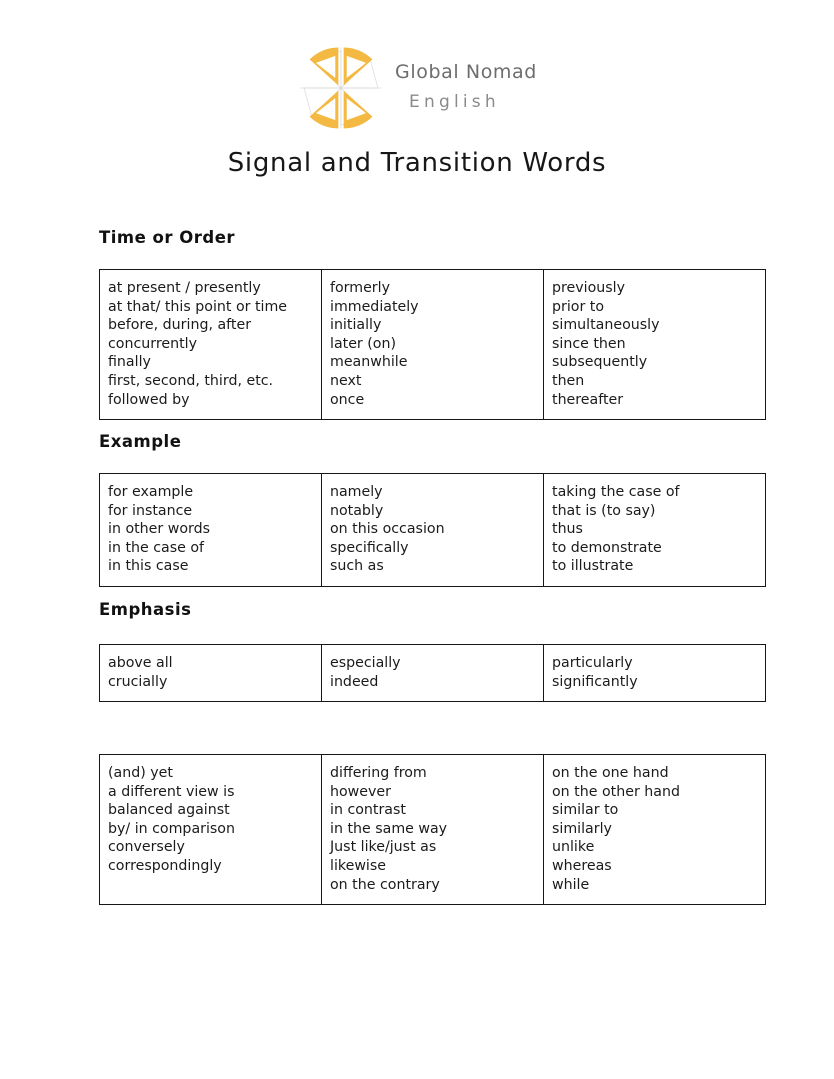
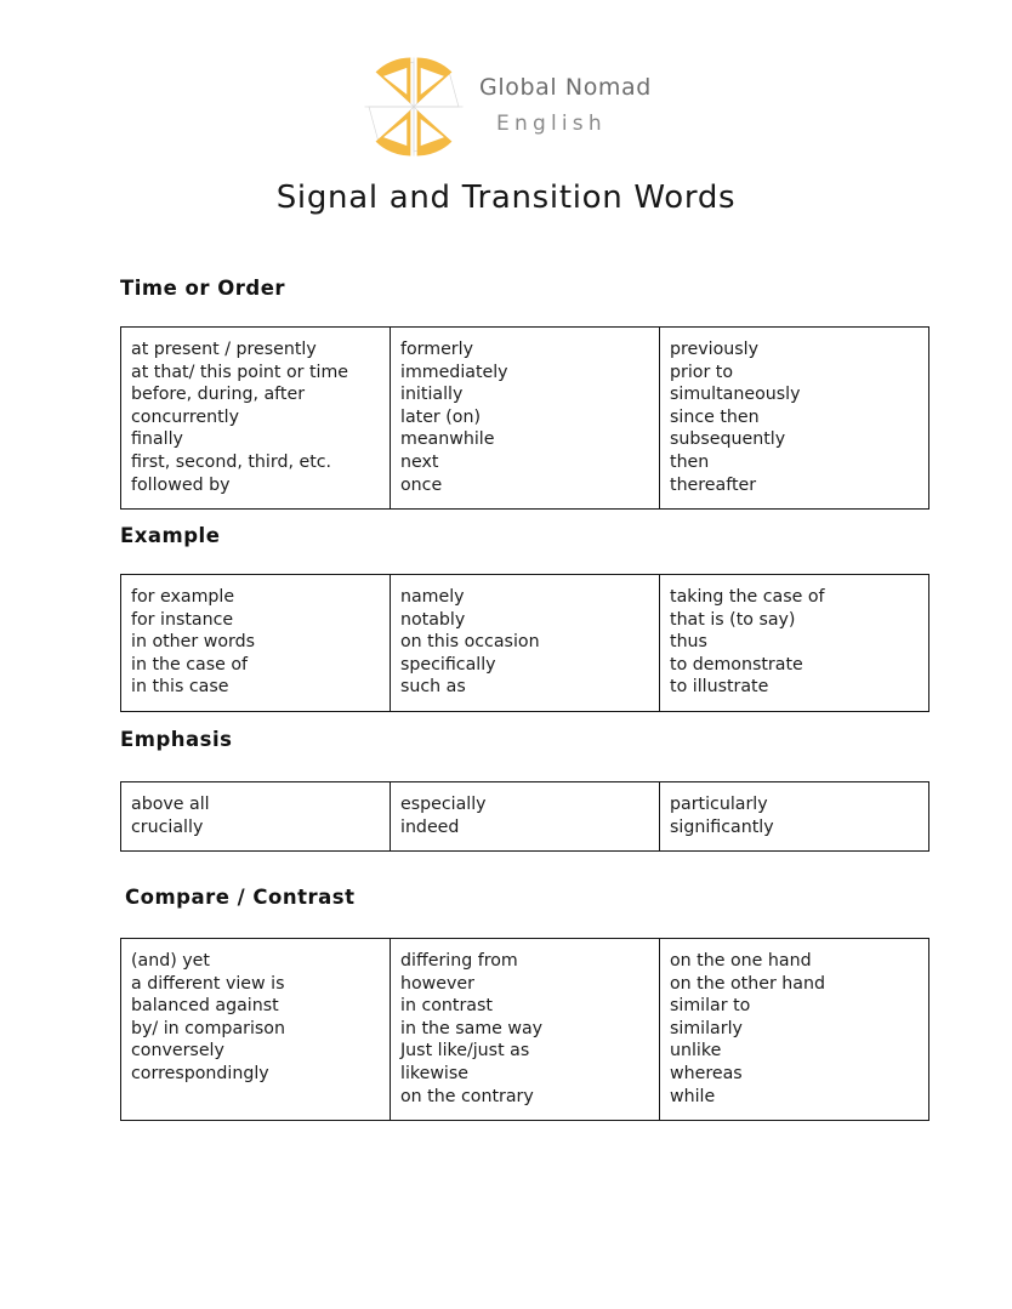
  Global Nomad
  English
  Signal and Transition Words
  Time or Order
  at present / presently at that/ this point or time before, during, after concurrently finally first, second, third, etc. followed by	formerly immediately initially later (on) meanwhile next once	previously prior to simultaneously since then subsequently then thereafter
  Example
  for example for instance in other words in the case of in this case	namely notably on this occasion specifically such as	taking the case of that is (to say) thus to demonstrate to illustrate
  Emphasis
  above all crucially	especially indeed	particularly significantly
+ Compare / Contrast
  (and) yet a different view is balanced against by/ in comparison conversely correspondingly	differing from however in contrast in the same way Just like/just as likewise on the contrary	on the one hand on the other hand similar to similarly unlike whereas while
